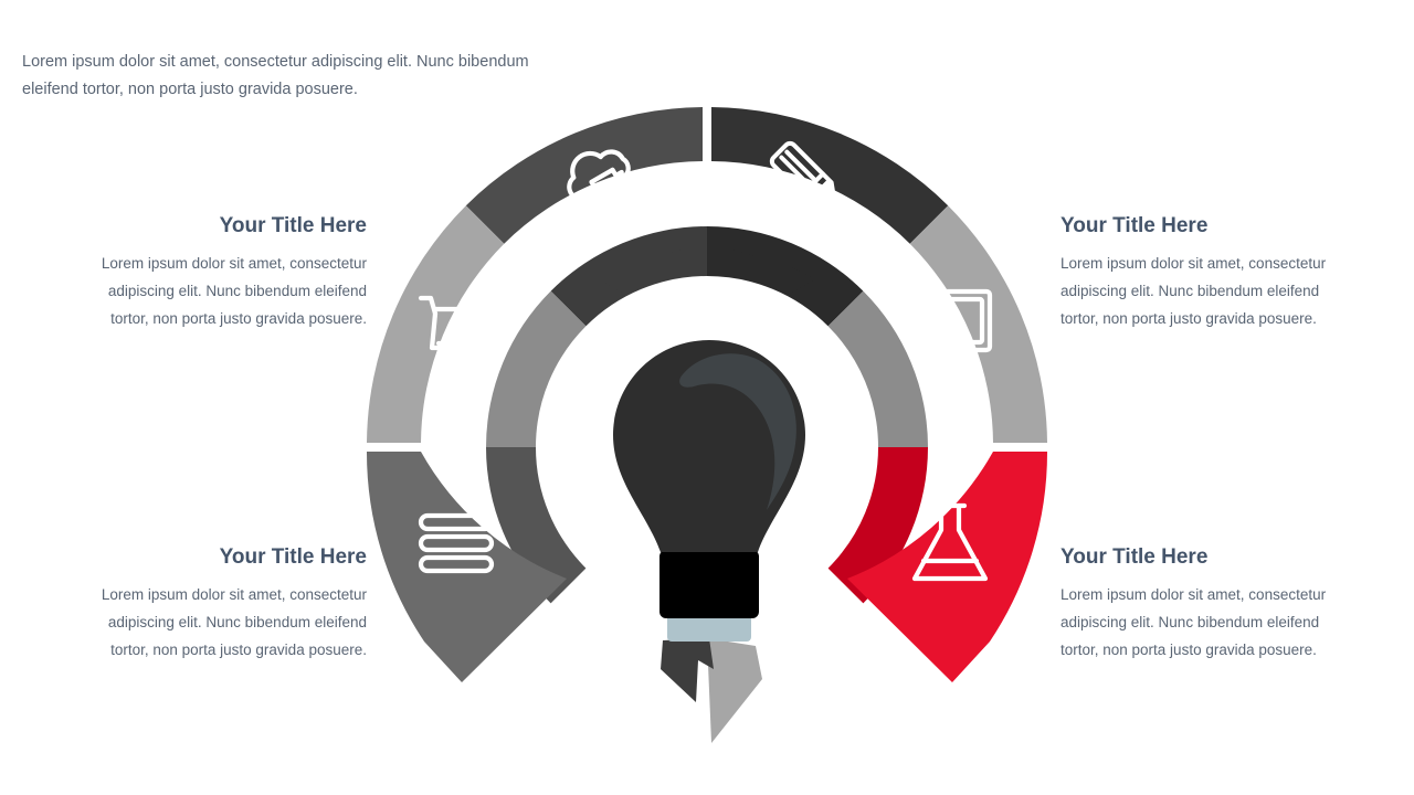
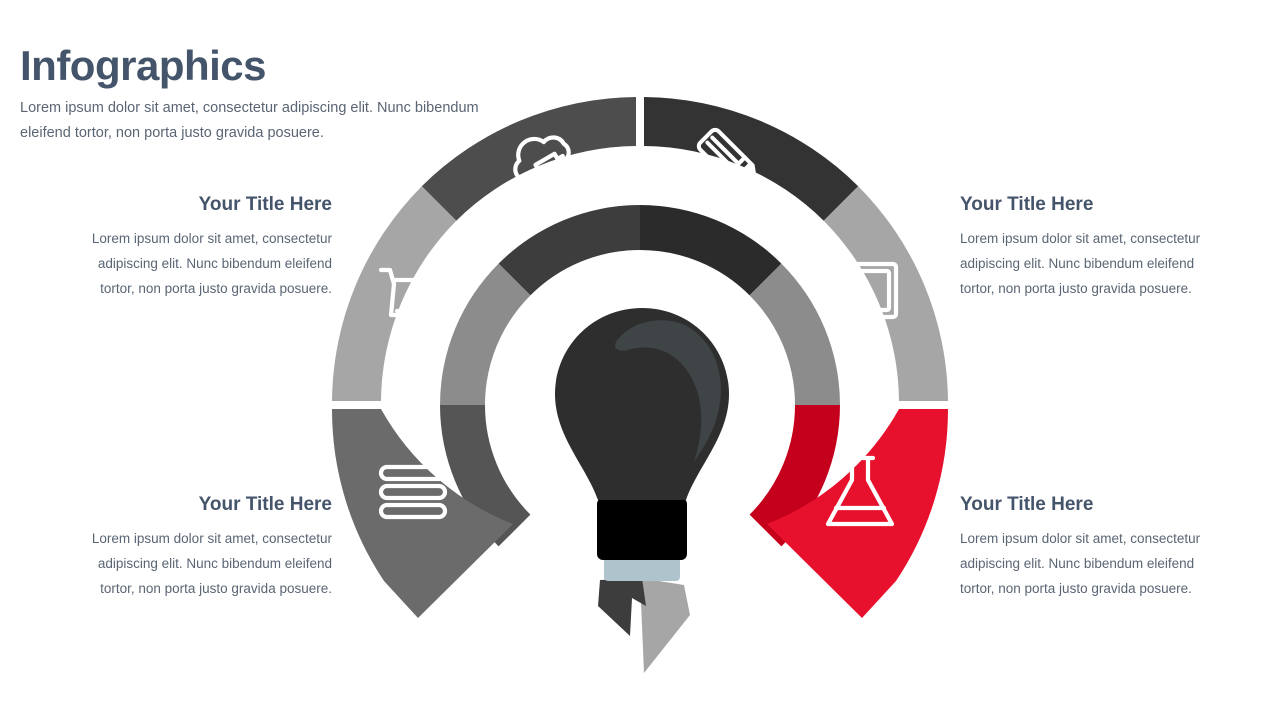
+ Infographics
  Lorem ipsum dolor sit amet, consectetur adipiscing elit. Nunc bibendum eleifend tortor, non porta justo gravida posuere.
  Your Title Here
  Lorem ipsum dolor sit amet, consectetur adipiscing elit. Nunc bibendum eleifend tortor, non porta justo gravida posuere.
  Your Title Here
  Lorem ipsum dolor sit amet, consectetur adipiscing elit. Nunc bibendum eleifend tortor, non porta justo gravida posuere.
  Your Title Here
  Lorem ipsum dolor sit amet, consectetur adipiscing elit. Nunc bibendum eleifend tortor, non porta justo gravida posuere.
  Your Title Here
  Lorem ipsum dolor sit amet, consectetur adipiscing elit. Nunc bibendum eleifend tortor, non porta justo gravida posuere.
